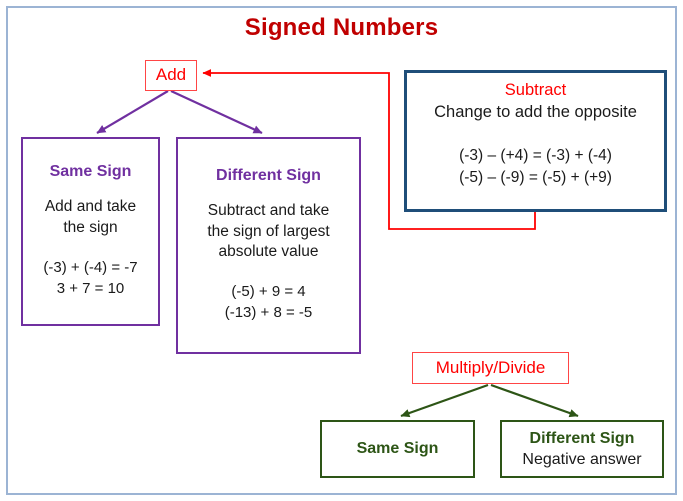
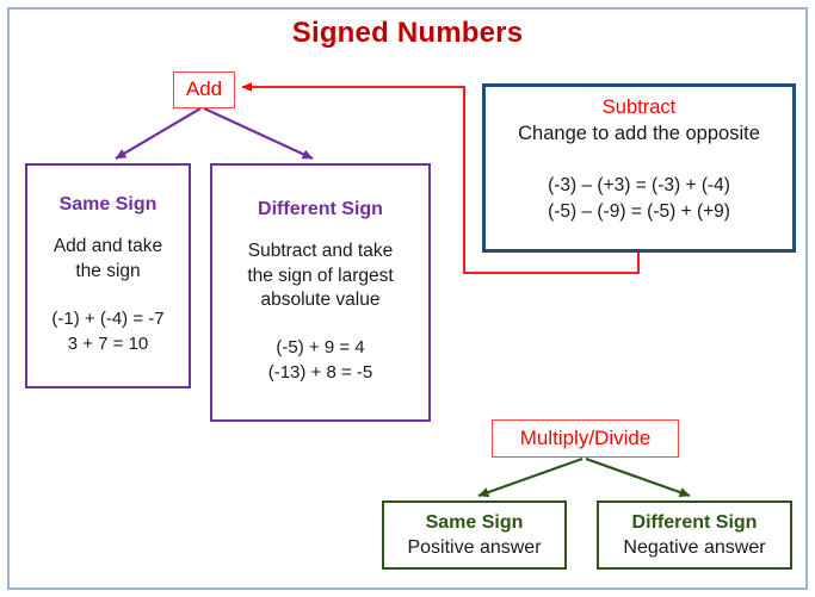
  Signed Numbers
  Add
  Same Sign
  Add and take
  the sign
- (-3) + (-4) = -7
+ (-1) + (-4) = -7
  3 + 7 = 10
  Different Sign
  Subtract and take
  the sign of largest
  absolute value
  (-5) + 9 = 4
  (-13) + 8 = -5
  Subtract
  Change to add the opposite
- (-3) – (+4) = (-3) + (-4)
+ (-3) – (+3) = (-3) + (-4)
  (-5) – (-9) = (-5) + (+9)
  Multiply/Divide
  Same Sign
+ Positive answer
  Different Sign
  Negative answer
